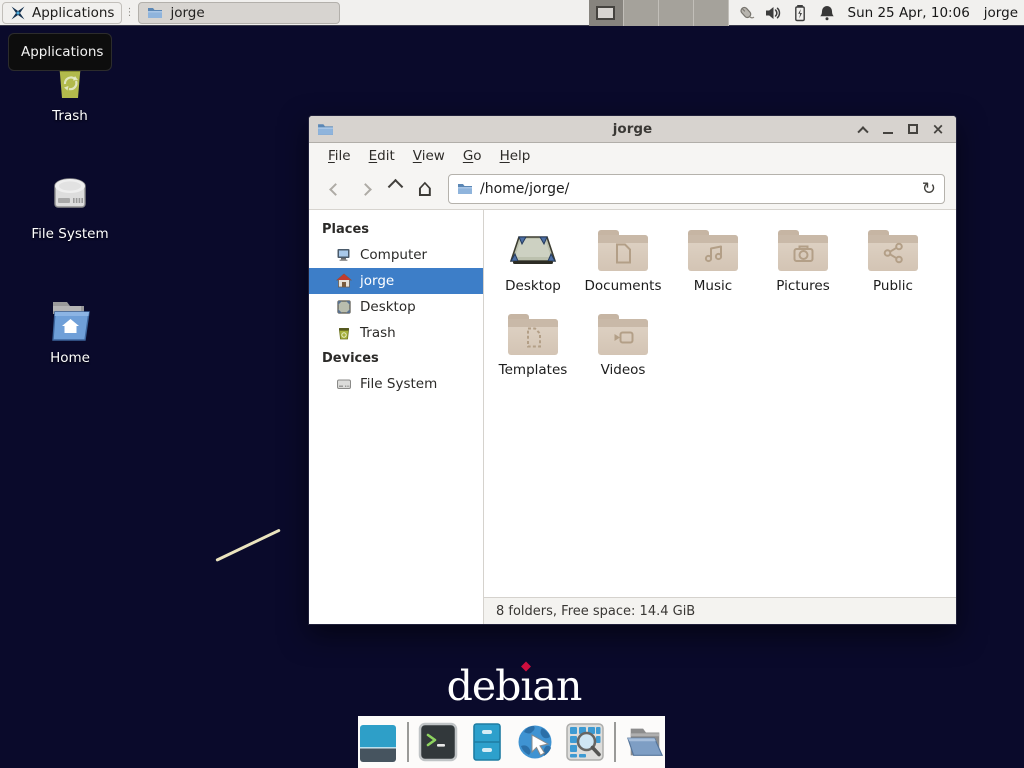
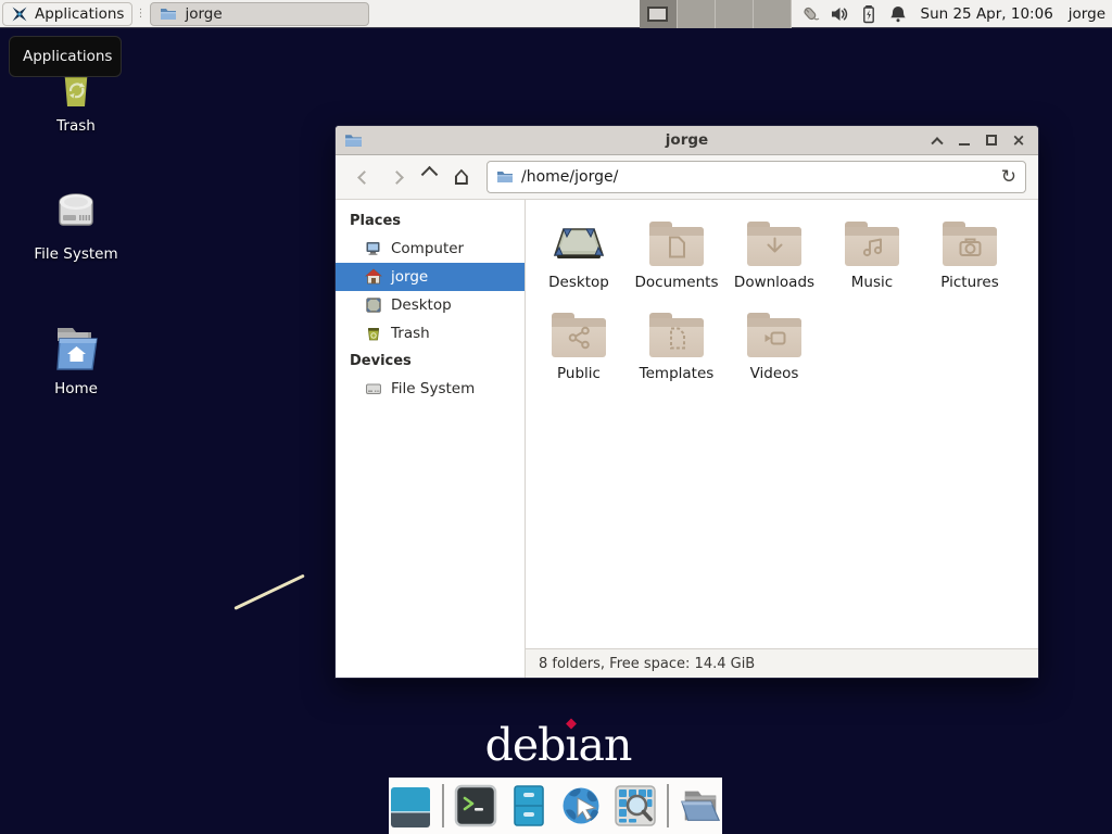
  Applications
  ⋮
  jorge
  Sun 25 Apr, 10:06
  jorge
  Applications
  Trash
  File System
  Home
  jorge
  ×
- File
- Edit
- View
- Go
- Help
  ⌂
  /home/jorge/
  ↻
  Places
  Computer
  jorge
  Desktop
  Trash
  Devices
  File System
  Desktop
  Documents
+ Downloads
  Music
  Pictures
  Public
  Templates
  Videos
  8 folders, Free space: 14.4 GiB
  debıan
